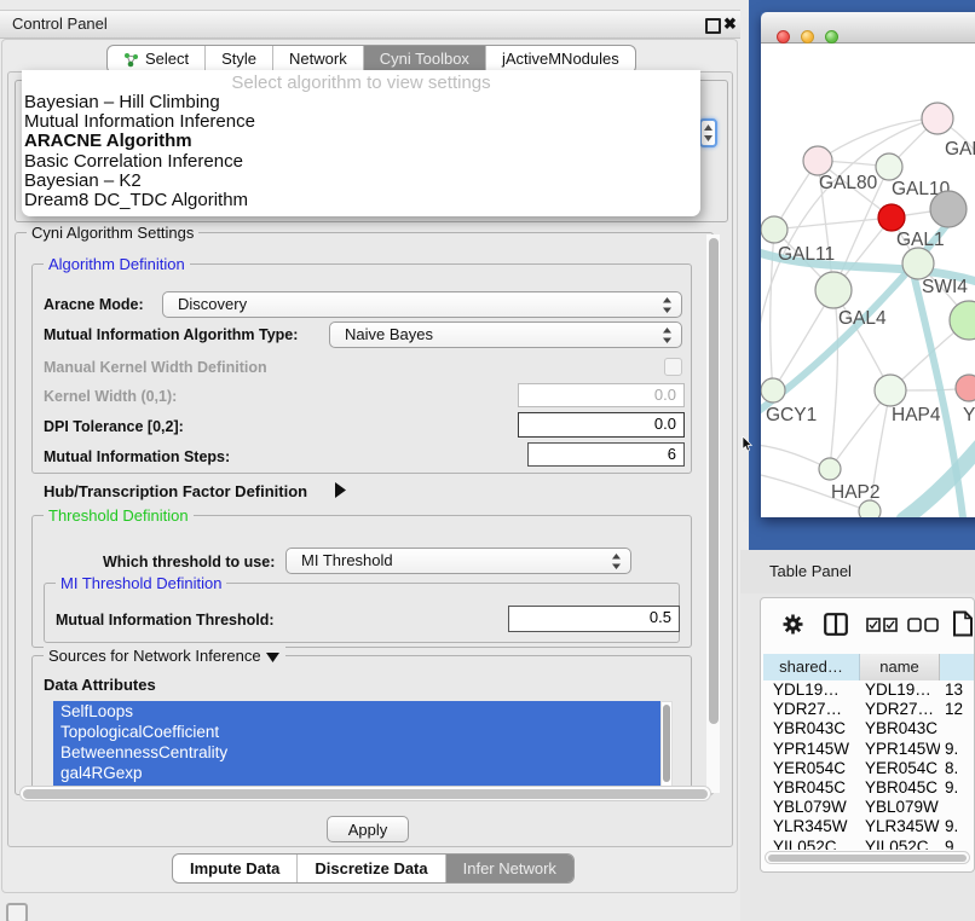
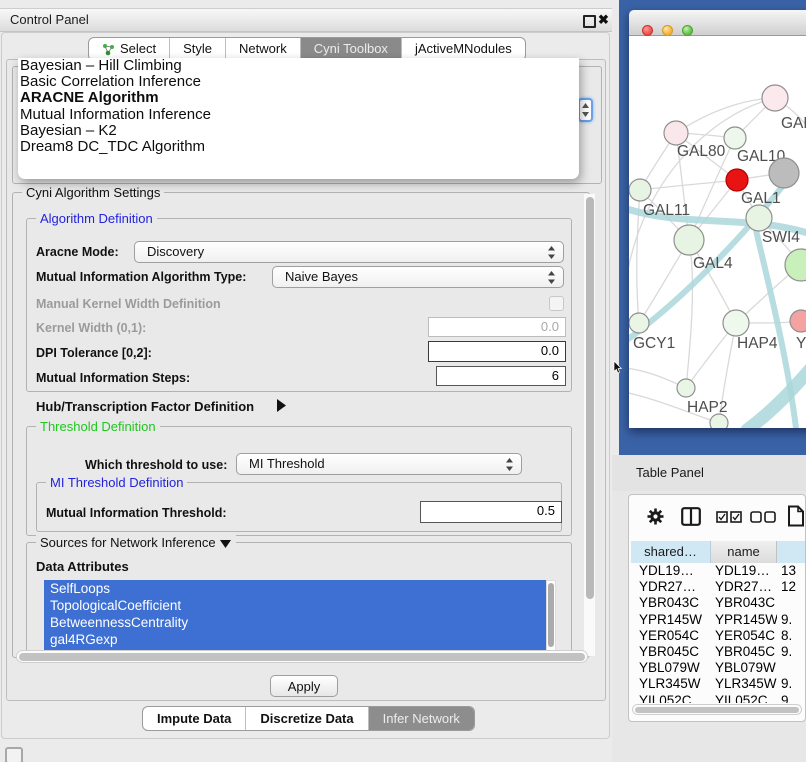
  Control Panel
  ✖
  Select
  Style
  Network
  Cyni Toolbox
  jActiveMNodules
- Select algorithm to view settings
  Bayesian – Hill Climbing
- Mutual Information Inference
+ Basic Correlation Inference
  ARACNE Algorithm
- Basic Correlation Inference
+ Mutual Information Inference
  Bayesian – K2
  Dream8 DC_TDC Algorithm
  Cyni Algorithm Settings
  Algorithm Definition
  Aracne Mode:
  Discovery
  Mutual Information Algorithm Type:
  Naive Bayes
  Manual Kernel Width Definition
  Kernel Width (0,1):
  0.0
  DPI Tolerance [0,2]:
  0.0
  Mutual Information Steps:
  6
  Hub/Transcription Factor Definition
  Threshold Definition
  Which threshold to use:
  MI Threshold
  MI Threshold Definition
  Mutual Information Threshold:
  0.5
  Sources for Network Inference
  Data Attributes
  SelfLoops
  TopologicalCoefficient
  BetweennessCentrality
  gal4RGexp
  Apply
  Impute Data
  Discretize Data
  Infer Network
  GAL80
  GAL10
  GAL1
  GAL11
  SWI4
  GAL4
  GCY1
  HAP4
  Y
  HAP2
  Table Panel
  shared…
  name
  YDL19… YDL19… 13
  YDR27… YDR27… 12
  YBR043C YBR043C
  YPR145W YPR145W 9.
  YER054C YER054C 8.
  YBR045C YBR045C 9.
  YBL079W YBL079W
  YLR345W YLR345W 9.
  YIL052C YIL052C 9
